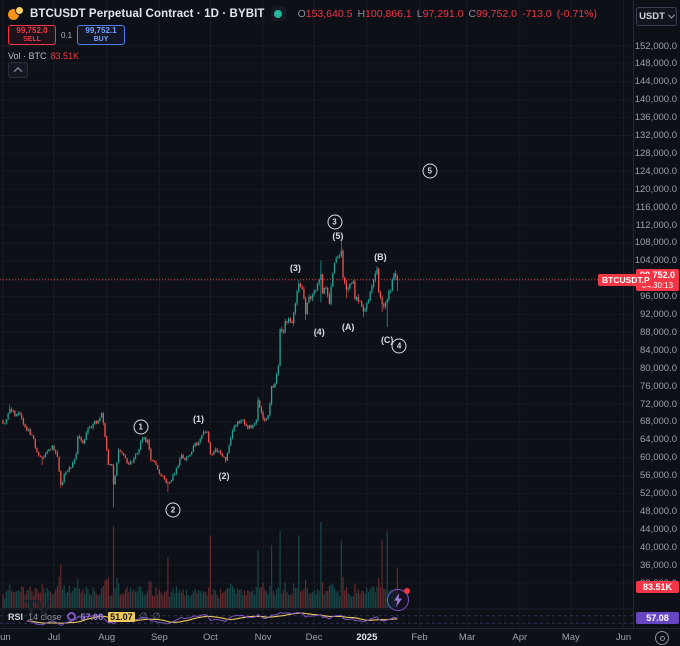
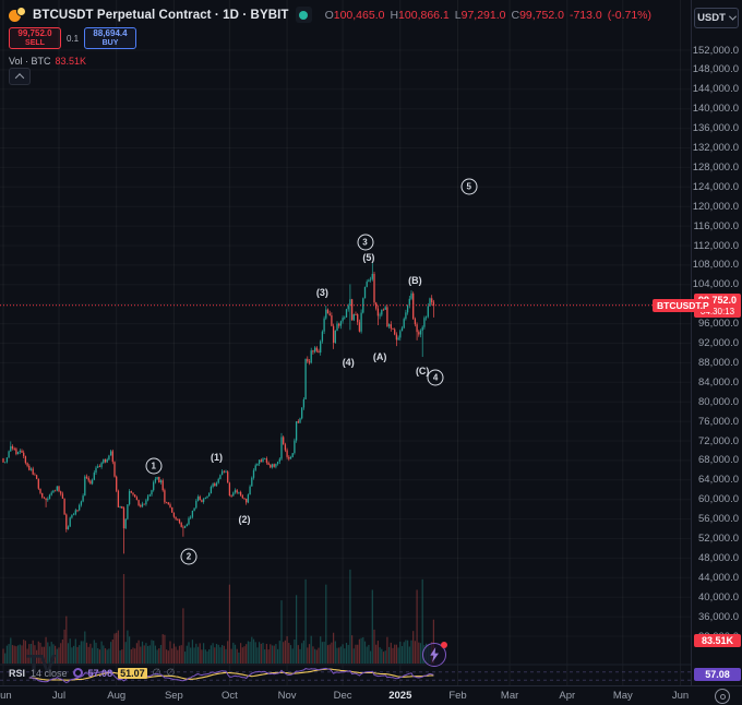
  BTCUSDT Perpetual Contract · 1D · BYBIT
- O153,640.5
+ O100,465.0
  H100,866.1
  L97,291.0
  C99,752.0
  -713.0
  (-0.71%)
  99,752.0
  0.1
- 99,752.1
+ 88,694.4
  Vol · BTC 83.51K
  1
  2
  (1)
  (2)
  (3)
  (4)
  3
  (5)
  (A)
  (B)
  (C)
  4
  5
  TV
  RSI
  14 close
  57.08
  51.07
  ∅
  ∅
  USDT
  83.51K
  57.08
  152,000.0
  148,000.0
  144,000.0
  140,000.0
  136,000.0
  132,000.0
  128,000.0
  124,000.0
  120,000.0
  116,000.0
  112,000.0
  108,000.0
  104,000.0
  96,000.0
  92,000.0
  88,000.0
  84,000.0
  80,000.0
  76,000.0
  72,000.0
  68,000.0
  64,000.0
  60,000.0
  56,000.0
  52,000.0
  48,000.0
  44,000.0
  40,000.0
  36,000.0
  BTCUSDT.P
  Jul
  Aug
  Sep
  Oct
  Nov
  Dec
  2025
  Feb
  Mar
  Apr
  May
  Jun
